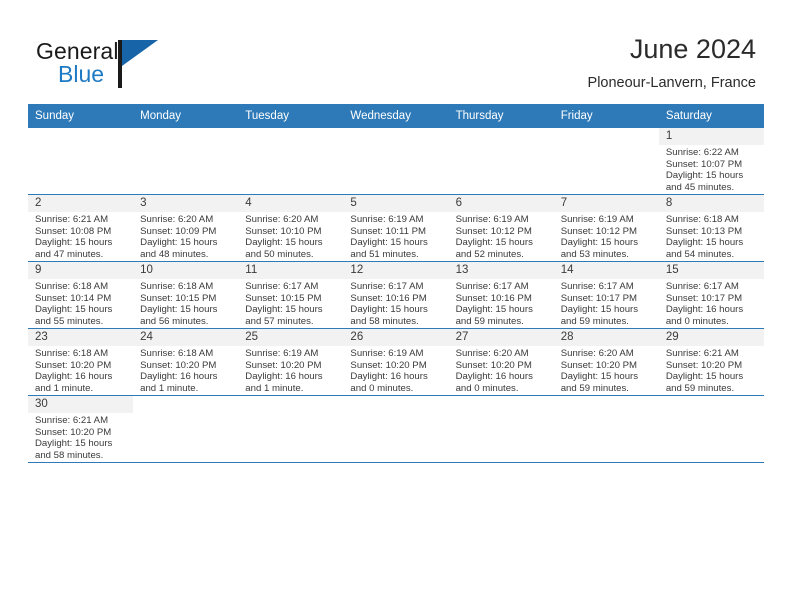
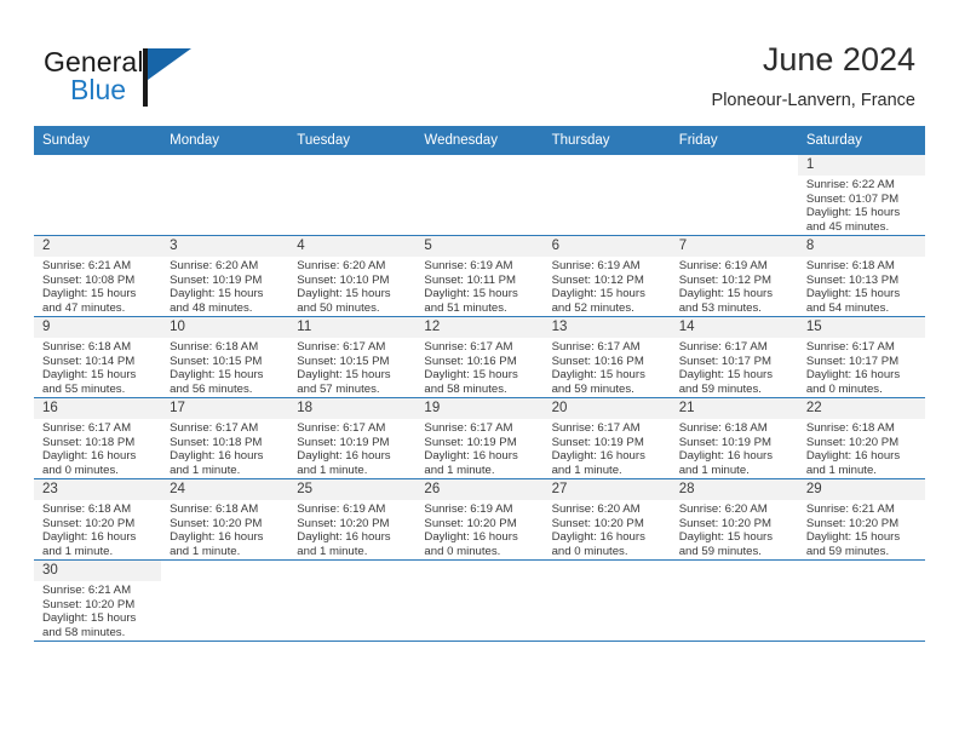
  General
  Blue
  June 2024
  Ploneour-Lanvern, France
  Sunday	Monday	Tuesday	Wednesday	Thursday	Friday	Saturday
- 						1Sunrise: 6:22 AMSunset: 10:07 PMDaylight: 15 hoursand 45 minutes.
+ 						1Sunrise: 6:22 AMSunset: 01:07 PMDaylight: 15 hoursand 45 minutes.
- 2Sunrise: 6:21 AMSunset: 10:08 PMDaylight: 15 hoursand 47 minutes.	3Sunrise: 6:20 AMSunset: 10:09 PMDaylight: 15 hoursand 48 minutes.	4Sunrise: 6:20 AMSunset: 10:10 PMDaylight: 15 hoursand 50 minutes.	5Sunrise: 6:19 AMSunset: 10:11 PMDaylight: 15 hoursand 51 minutes.	6Sunrise: 6:19 AMSunset: 10:12 PMDaylight: 15 hoursand 52 minutes.	7Sunrise: 6:19 AMSunset: 10:12 PMDaylight: 15 hoursand 53 minutes.	8Sunrise: 6:18 AMSunset: 10:13 PMDaylight: 15 hoursand 54 minutes.
+ 2Sunrise: 6:21 AMSunset: 10:08 PMDaylight: 15 hoursand 47 minutes.	3Sunrise: 6:20 AMSunset: 10:19 PMDaylight: 15 hoursand 48 minutes.	4Sunrise: 6:20 AMSunset: 10:10 PMDaylight: 15 hoursand 50 minutes.	5Sunrise: 6:19 AMSunset: 10:11 PMDaylight: 15 hoursand 51 minutes.	6Sunrise: 6:19 AMSunset: 10:12 PMDaylight: 15 hoursand 52 minutes.	7Sunrise: 6:19 AMSunset: 10:12 PMDaylight: 15 hoursand 53 minutes.	8Sunrise: 6:18 AMSunset: 10:13 PMDaylight: 15 hoursand 54 minutes.
  9Sunrise: 6:18 AMSunset: 10:14 PMDaylight: 15 hoursand 55 minutes.	10Sunrise: 6:18 AMSunset: 10:15 PMDaylight: 15 hoursand 56 minutes.	11Sunrise: 6:17 AMSunset: 10:15 PMDaylight: 15 hoursand 57 minutes.	12Sunrise: 6:17 AMSunset: 10:16 PMDaylight: 15 hoursand 58 minutes.	13Sunrise: 6:17 AMSunset: 10:16 PMDaylight: 15 hoursand 59 minutes.	14Sunrise: 6:17 AMSunset: 10:17 PMDaylight: 15 hoursand 59 minutes.	15Sunrise: 6:17 AMSunset: 10:17 PMDaylight: 16 hoursand 0 minutes.
+ 16Sunrise: 6:17 AMSunset: 10:18 PMDaylight: 16 hoursand 0 minutes.	17Sunrise: 6:17 AMSunset: 10:18 PMDaylight: 16 hoursand 1 minute.	18Sunrise: 6:17 AMSunset: 10:19 PMDaylight: 16 hoursand 1 minute.	19Sunrise: 6:17 AMSunset: 10:19 PMDaylight: 16 hoursand 1 minute.	20Sunrise: 6:17 AMSunset: 10:19 PMDaylight: 16 hoursand 1 minute.	21Sunrise: 6:18 AMSunset: 10:19 PMDaylight: 16 hoursand 1 minute.	22Sunrise: 6:18 AMSunset: 10:20 PMDaylight: 16 hoursand 1 minute.
  23Sunrise: 6:18 AMSunset: 10:20 PMDaylight: 16 hoursand 1 minute.	24Sunrise: 6:18 AMSunset: 10:20 PMDaylight: 16 hoursand 1 minute.	25Sunrise: 6:19 AMSunset: 10:20 PMDaylight: 16 hoursand 1 minute.	26Sunrise: 6:19 AMSunset: 10:20 PMDaylight: 16 hoursand 0 minutes.	27Sunrise: 6:20 AMSunset: 10:20 PMDaylight: 16 hoursand 0 minutes.	28Sunrise: 6:20 AMSunset: 10:20 PMDaylight: 15 hoursand 59 minutes.	29Sunrise: 6:21 AMSunset: 10:20 PMDaylight: 15 hoursand 59 minutes.
  30Sunrise: 6:21 AMSunset: 10:20 PMDaylight: 15 hoursand 58 minutes.
